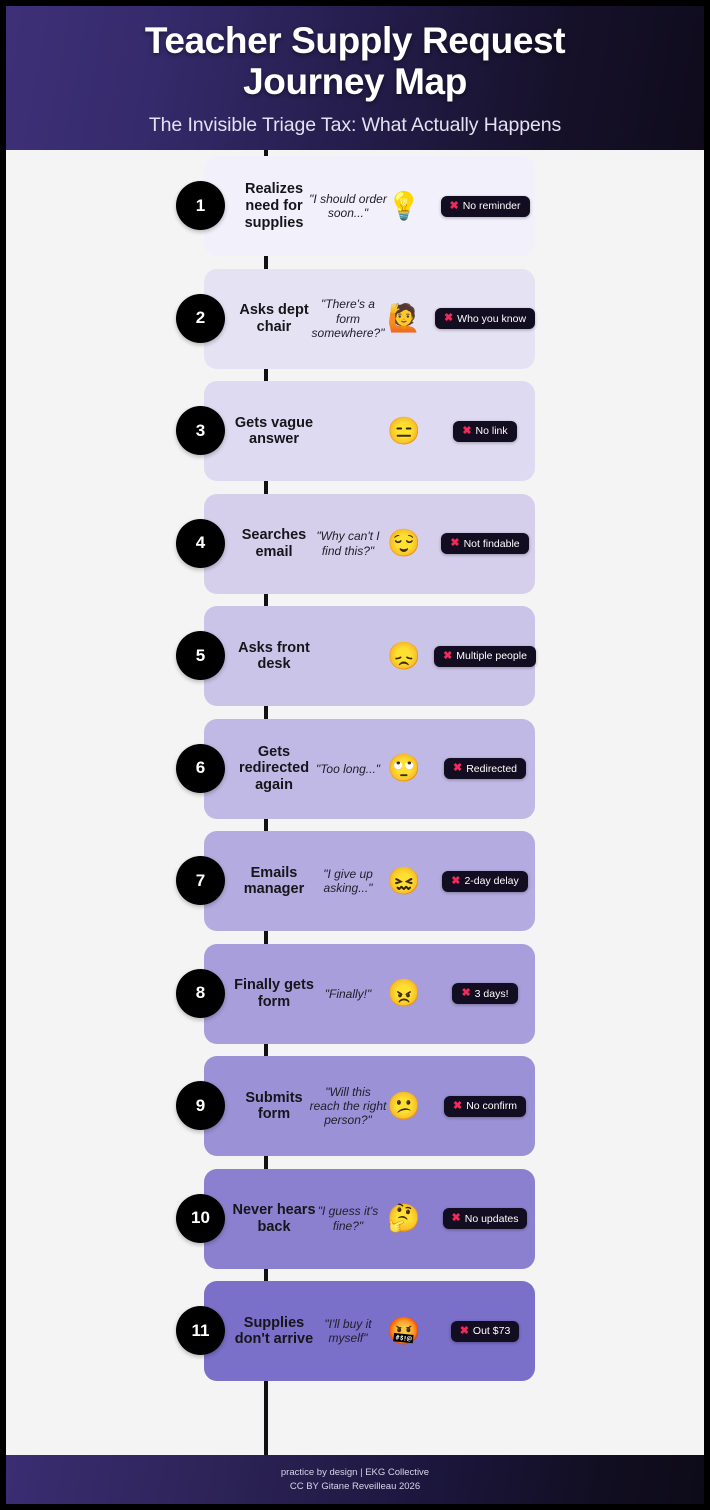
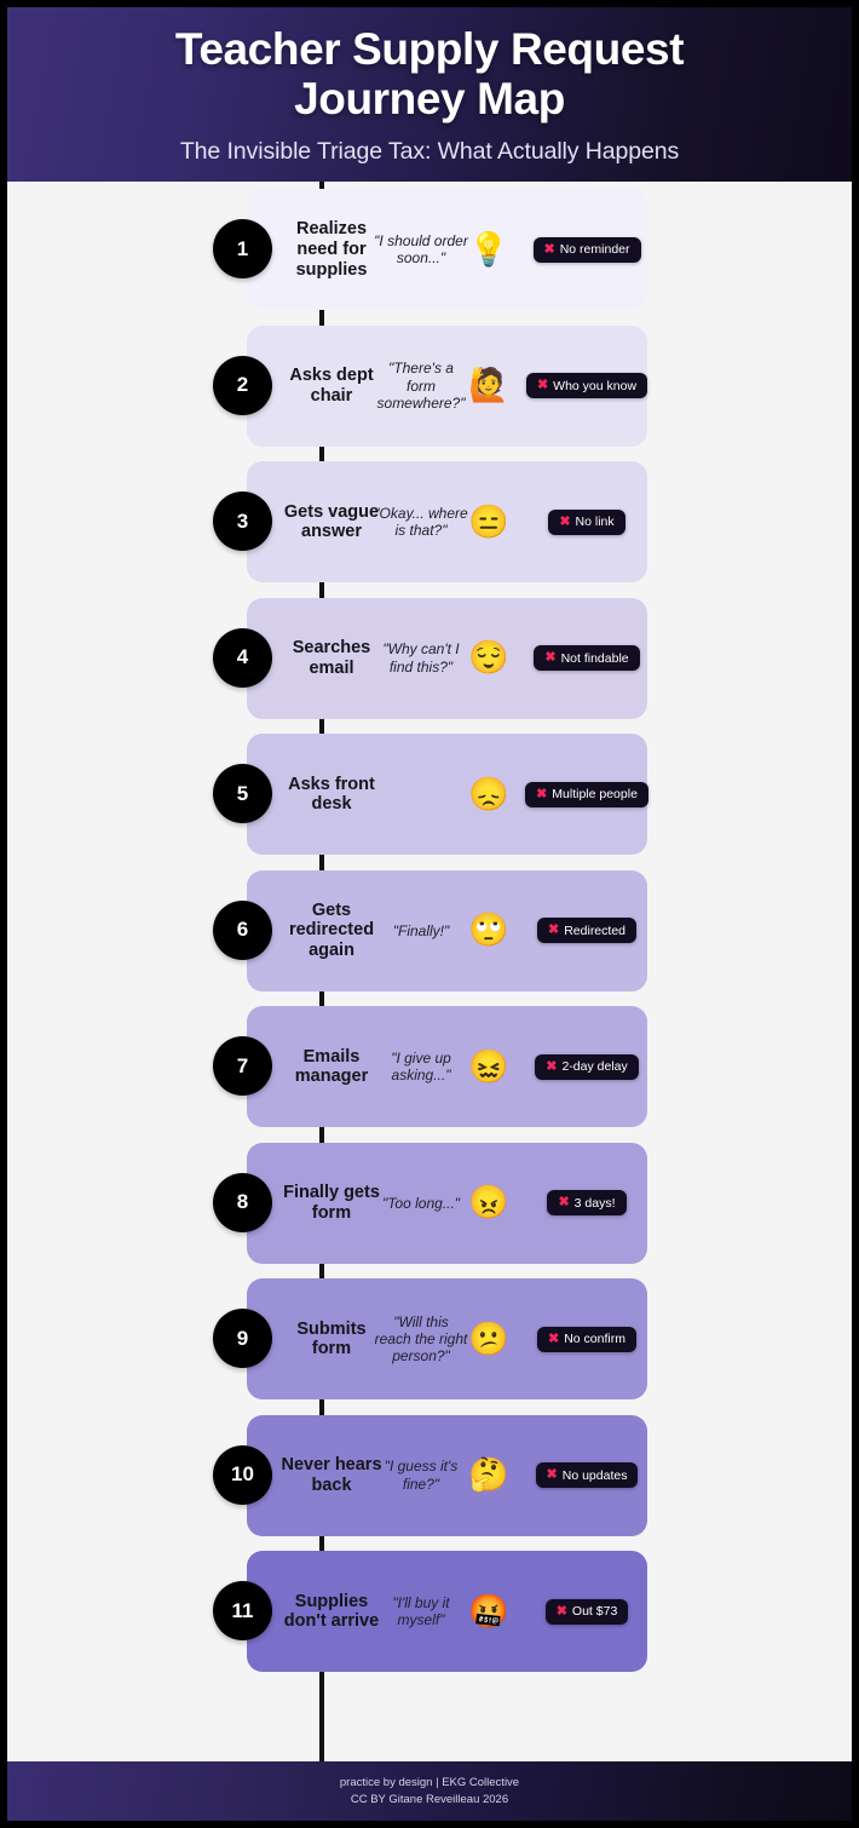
  Teacher Supply Request
  Journey Map
  The Invisible Triage Tax: What Actually Happens
  1
  Realizes need for supplies
  "I should order soon..."
  💡
  ✖
  No reminder
  2
  Asks dept chair
  "There's a form somewhere?"
  🙋
  ✖
  Who you know
  3
  Gets vague answer
+ "Okay... where is that?"
  😑
  ✖
  No link
  4
  Searches email
  "Why can't I find this?"
  😌
  ✖
  Not findable
  5
  Asks front desk
  😞
  ✖
  Multiple people
  6
  Gets redirected again
- "Too long..."
+ "Finally!"
  🙄
  ✖
  Redirected
  7
  Emails manager
  "I give up asking..."
  😖
  ✖
  2-day delay
  8
  Finally gets form
- "Finally!"
+ "Too long..."
  😠
  ✖
  3 days!
  9
  Submits form
  "Will this reach the right person?"
  😕
  ✖
  No confirm
  10
  Never hears back
  "I guess it's fine?"
  🤔
  ✖
  No updates
  11
  Supplies don't arrive
  "I'll buy it myself"
  🤬
  ✖
  Out $73
  practice by design | EKG Collective
  CC BY Gitane Reveilleau 2026
